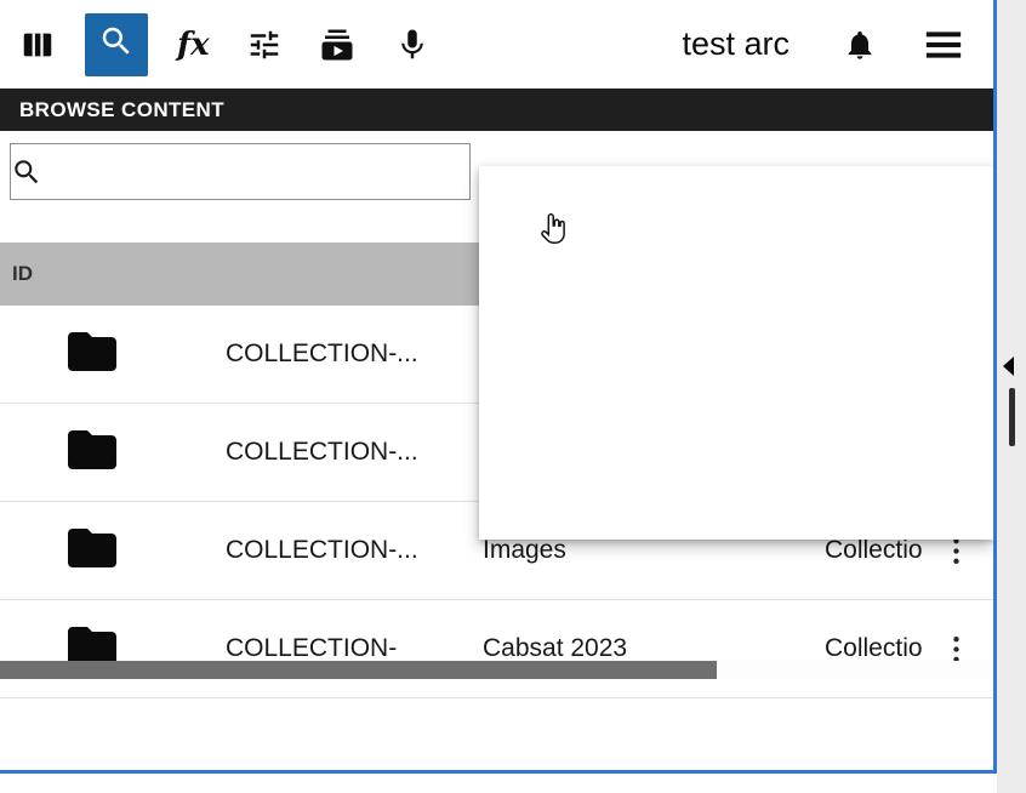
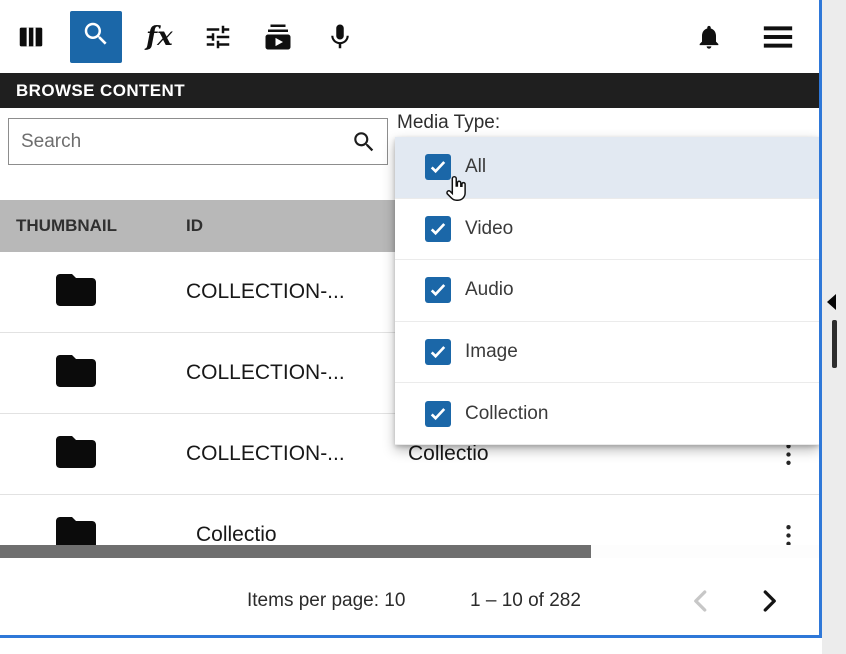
  fx
- test arc
  BROWSE CONTENT
+ Search
+ Media Type:
+ THUMBNAIL
  ID
  COLLECTION-...
  COLLECTION-...
  COLLECTION-...
- Images
  Collectio
- COLLECTION-
- Cabsat 2023
  Collectio
+ Items per page: 10
+ 1 – 10 of 282
+ All
+ Video
+ Audio
+ Image
+ Collection
